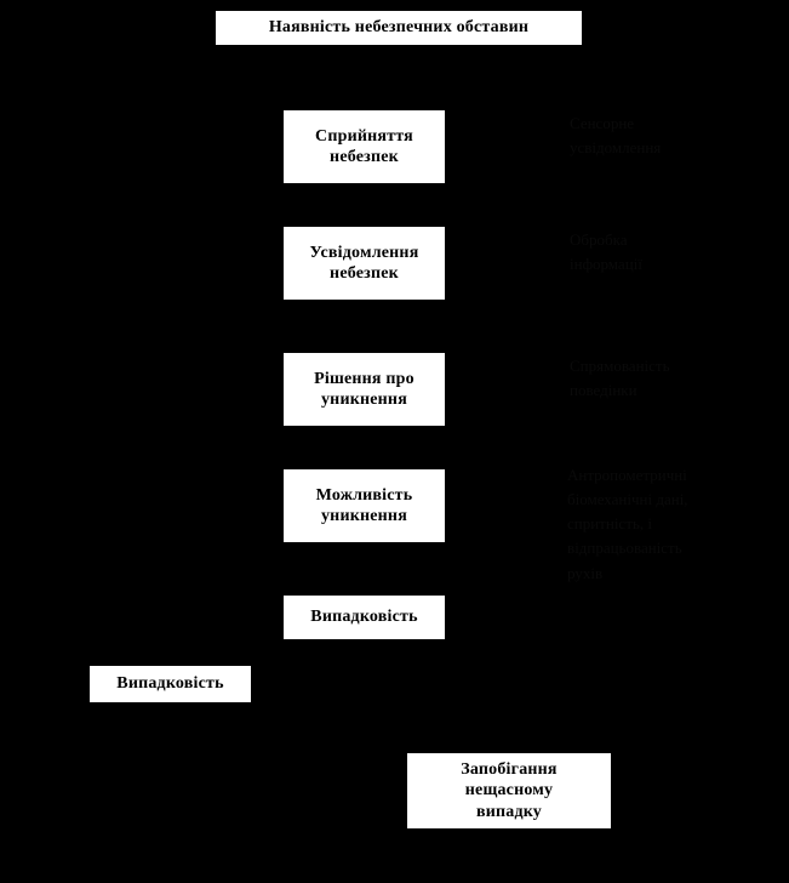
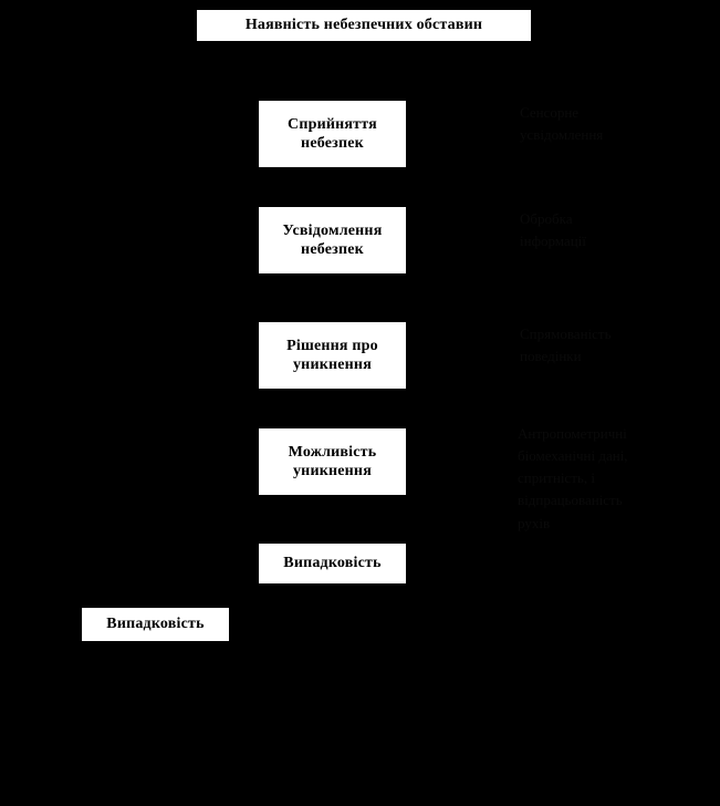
  Наявність небезпечних обставин
  Сприйняття
  небезпек
  Усвідомлення
  небезпек
  Рішення про
  уникнення
  Можливість
  уникнення
  Випадковість
  Випадковість
- Запобігання
- нещасному
- випадку
